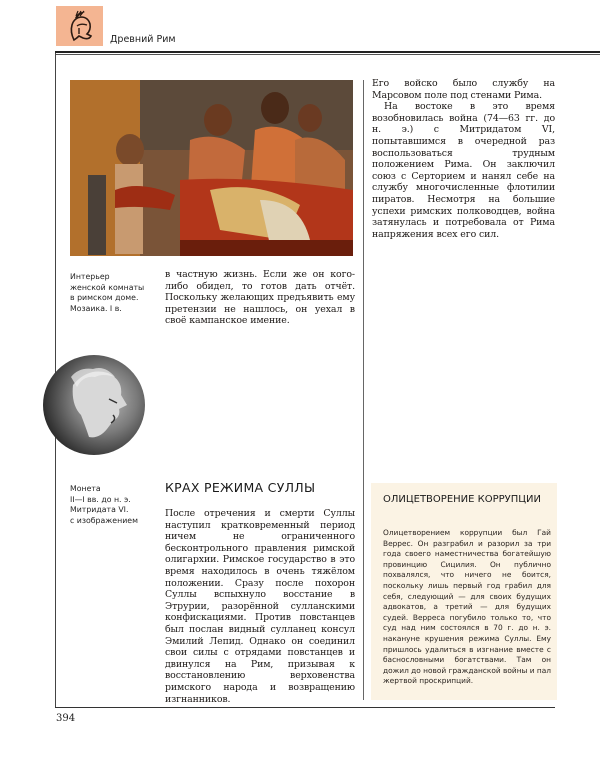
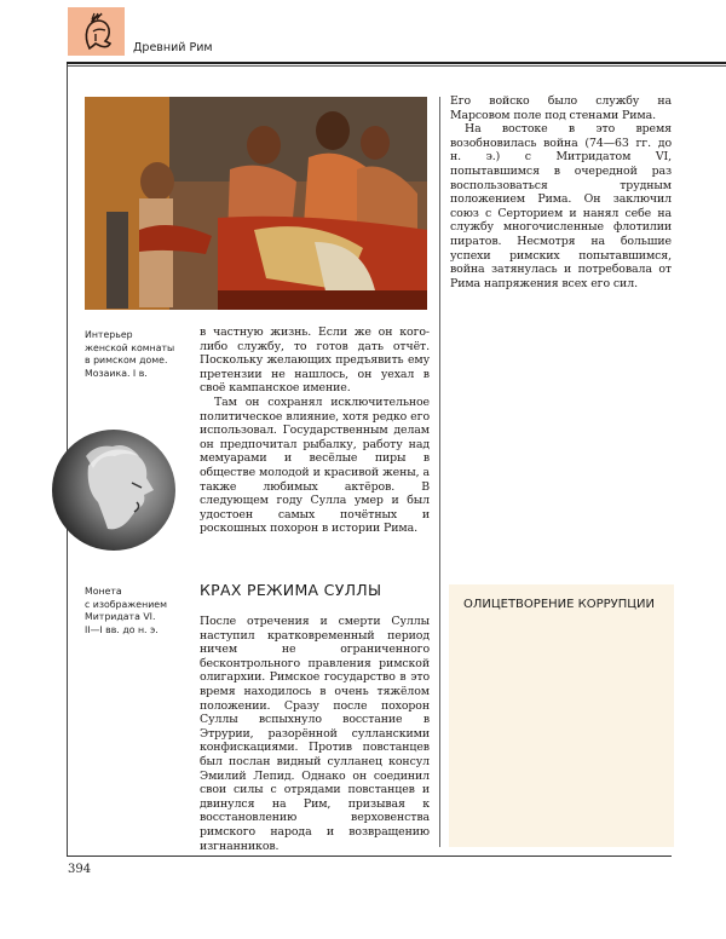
  Древний Рим
  Интерьер
  женской комнаты
  в римском доме.
  Мозаика. I в.
  Монета
- II—I вв. до н. э.
+ с изображением
  Митридата VI.
- с изображением
+ II—I вв. до н. э.
- в частную жизнь. Если же он кого-либо обидел, то готов дать отчёт. Поскольку желающих предъявить ему претензии не нашлось, он уехал в своё кампанское имение.
+ в частную жизнь. Если же он кого-либо службу, то готов дать отчёт. Поскольку желающих предъявить ему претензии не нашлось, он уехал в своё кампанское имение.
+ Там он сохранял исключительное политическое влияние, хотя редко его использовал. Государственным делам он предпочитал рыбалку, работу над мемуарами и весёлые пиры в обществе молодой и красивой жены, а также любимых актёров. В следующем году Сулла умер и был удостоен самых почётных и роскошных похорон в истории Рима.
  КРАХ РЕЖИМА СУЛЛЫ
  После отречения и смерти Суллы наступил кратковременный период ничем не ограниченного бесконтрольного правления римской олигархии. Римское государство в это время находилось в очень тяжёлом положении. Сразу после похорон Суллы вспыхнуло восстание в Этрурии, разорённой сулланскими конфискациями. Против повстанцев был послан видный сулланец консул Эмилий Лепид. Однако он соединил свои силы с отрядами повстанцев и двинулся на Рим, призывая к восстановлению верховенства римского народа и возвращению изгнанников.
  Его войско было службу на Марсовом поле под стенами Рима.
- На востоке в это время возобновилась война (74—63 гг. до н. э.) с Митридатом VI, попытавшимся в очередной раз воспользоваться трудным положением Рима. Он заключил союз с Серторием и нанял себе на службу многочисленные флотилии пиратов. Несмотря на большие успехи римских полководцев, война затянулась и потребовала от Рима напряжения всех его сил.
+ На востоке в это время возобновилась война (74—63 гг. до н. э.) с Митридатом VI, попытавшимся в очередной раз воспользоваться трудным положением Рима. Он заключил союз с Серторием и нанял себе на службу многочисленные флотилии пиратов. Несмотря на большие успехи римских попытавшимся, война затянулась и потребовала от Рима напряжения всех его сил.
  ОЛИЦЕТВОРЕНИЕ КОРРУПЦИИ
- Олицетворением коррупции был Гай Веррес. Он разграбил и разорил за три года своего наместничества богатейшую провинцию Сицилия. Он публично похвалялся, что ничего не боится, поскольку лишь первый год грабил для себя, следующий — для своих будущих адвокатов, а третий — для будущих судей. Верреса погубило только то, что суд над ним состоялся в 70 г. до н. э. накануне крушения режима Суллы. Ему пришлось удалиться в изгнание вместе с баснословными богатствами. Там он дожил до новой гражданской войны и пал жертвой проскрипций.
  394
